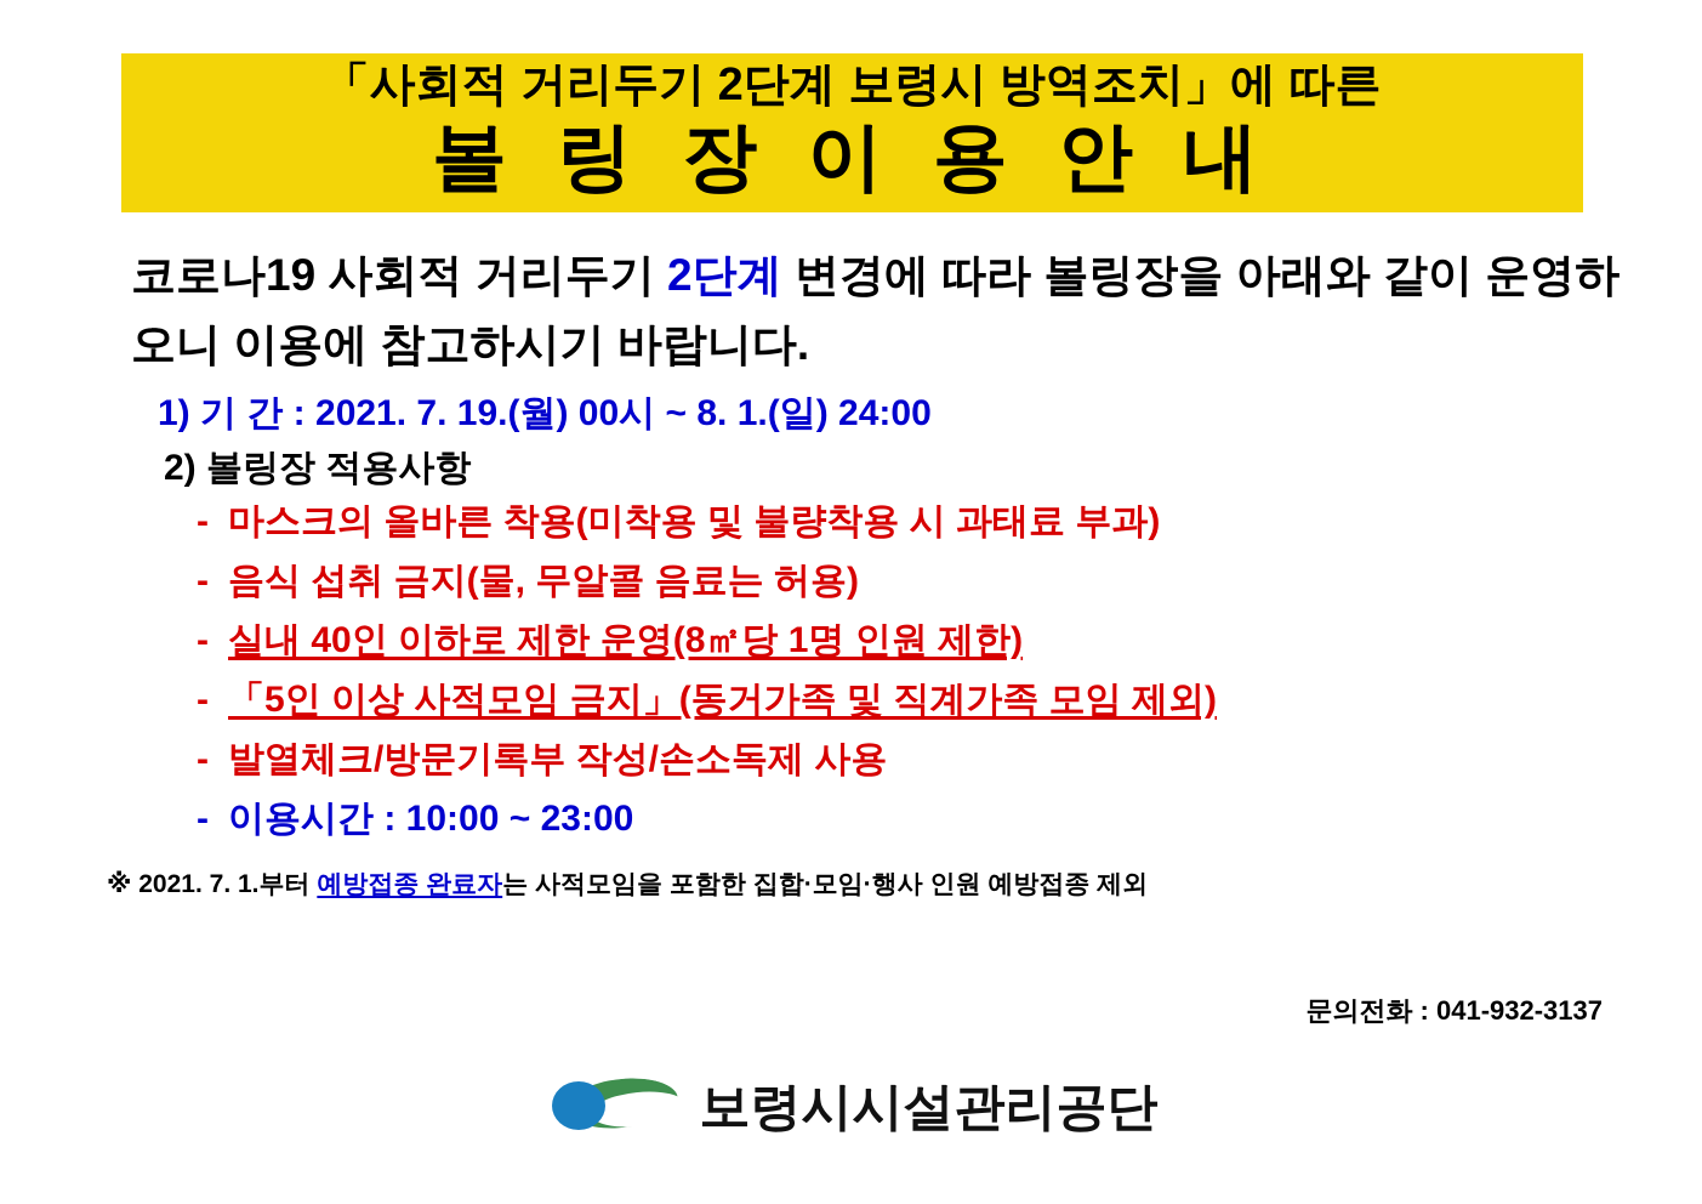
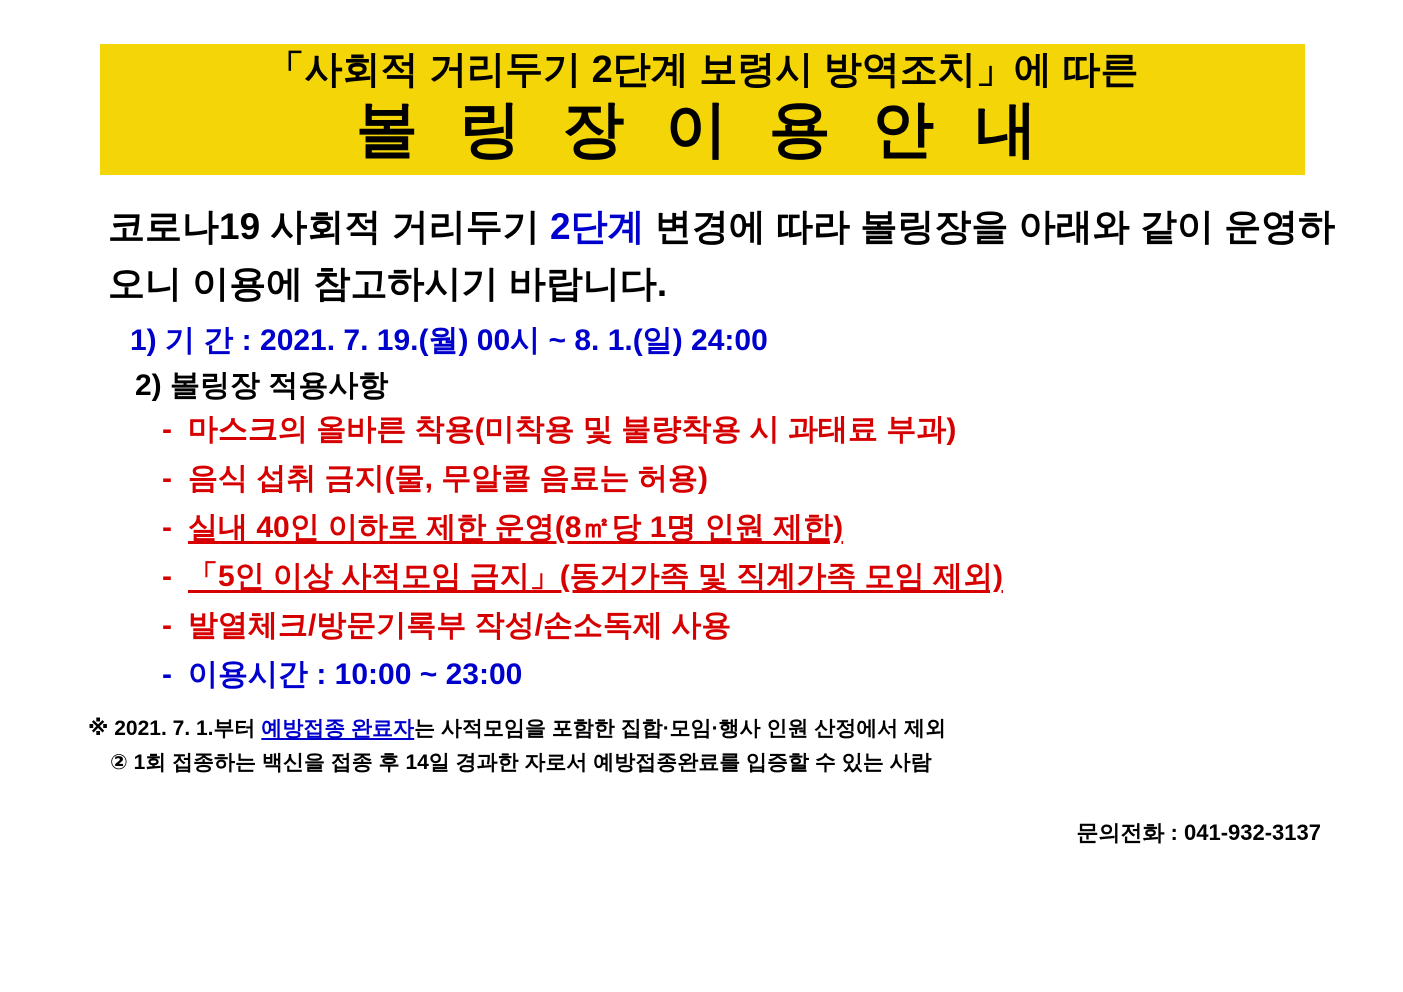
  「사회적 거리두기 2단계 보령시 방역조치」에 따른
  볼 링 장 이 용 안 내
  코로나19 사회적 거리두기 2단계 변경에 따라 볼링장을 아래와 같이 운영하오니 이용에 참고하시기 바랍니다.
  1) 기 간 : 2021. 7. 19.(월) 00시 ~ 8. 1.(일) 24:00
  2) 볼링장 적용사항
  -
  마스크의 올바른 착용(미착용 및 불량착용 시 과태료 부과)
  -
  음식 섭취 금지(물, 무알콜 음료는 허용)
  -
  실내 40인 이하로 제한 운영(8㎡당 1명 인원 제한)
  -
  「5인 이상 사적모임 금지」(동거가족 및 직계가족 모임 제외)
  -
  발열체크/방문기록부 작성/손소독제 사용
  -
  이용시간 : 10:00 ~ 23:00
- ※ 2021. 7. 1.부터 예방접종 완료자는 사적모임을 포함한 집합·모임·행사 인원 예방접종 제외
+ ※ 2021. 7. 1.부터 예방접종 완료자는 사적모임을 포함한 집합·모임·행사 인원 산정에서 제외
+ ② 1회 접종하는 백신을 접종 후 14일 경과한 자로서 예방접종완료를 입증할 수 있는 사람
  문의전화 : 041-932-3137
- 보령시시설관리공단
